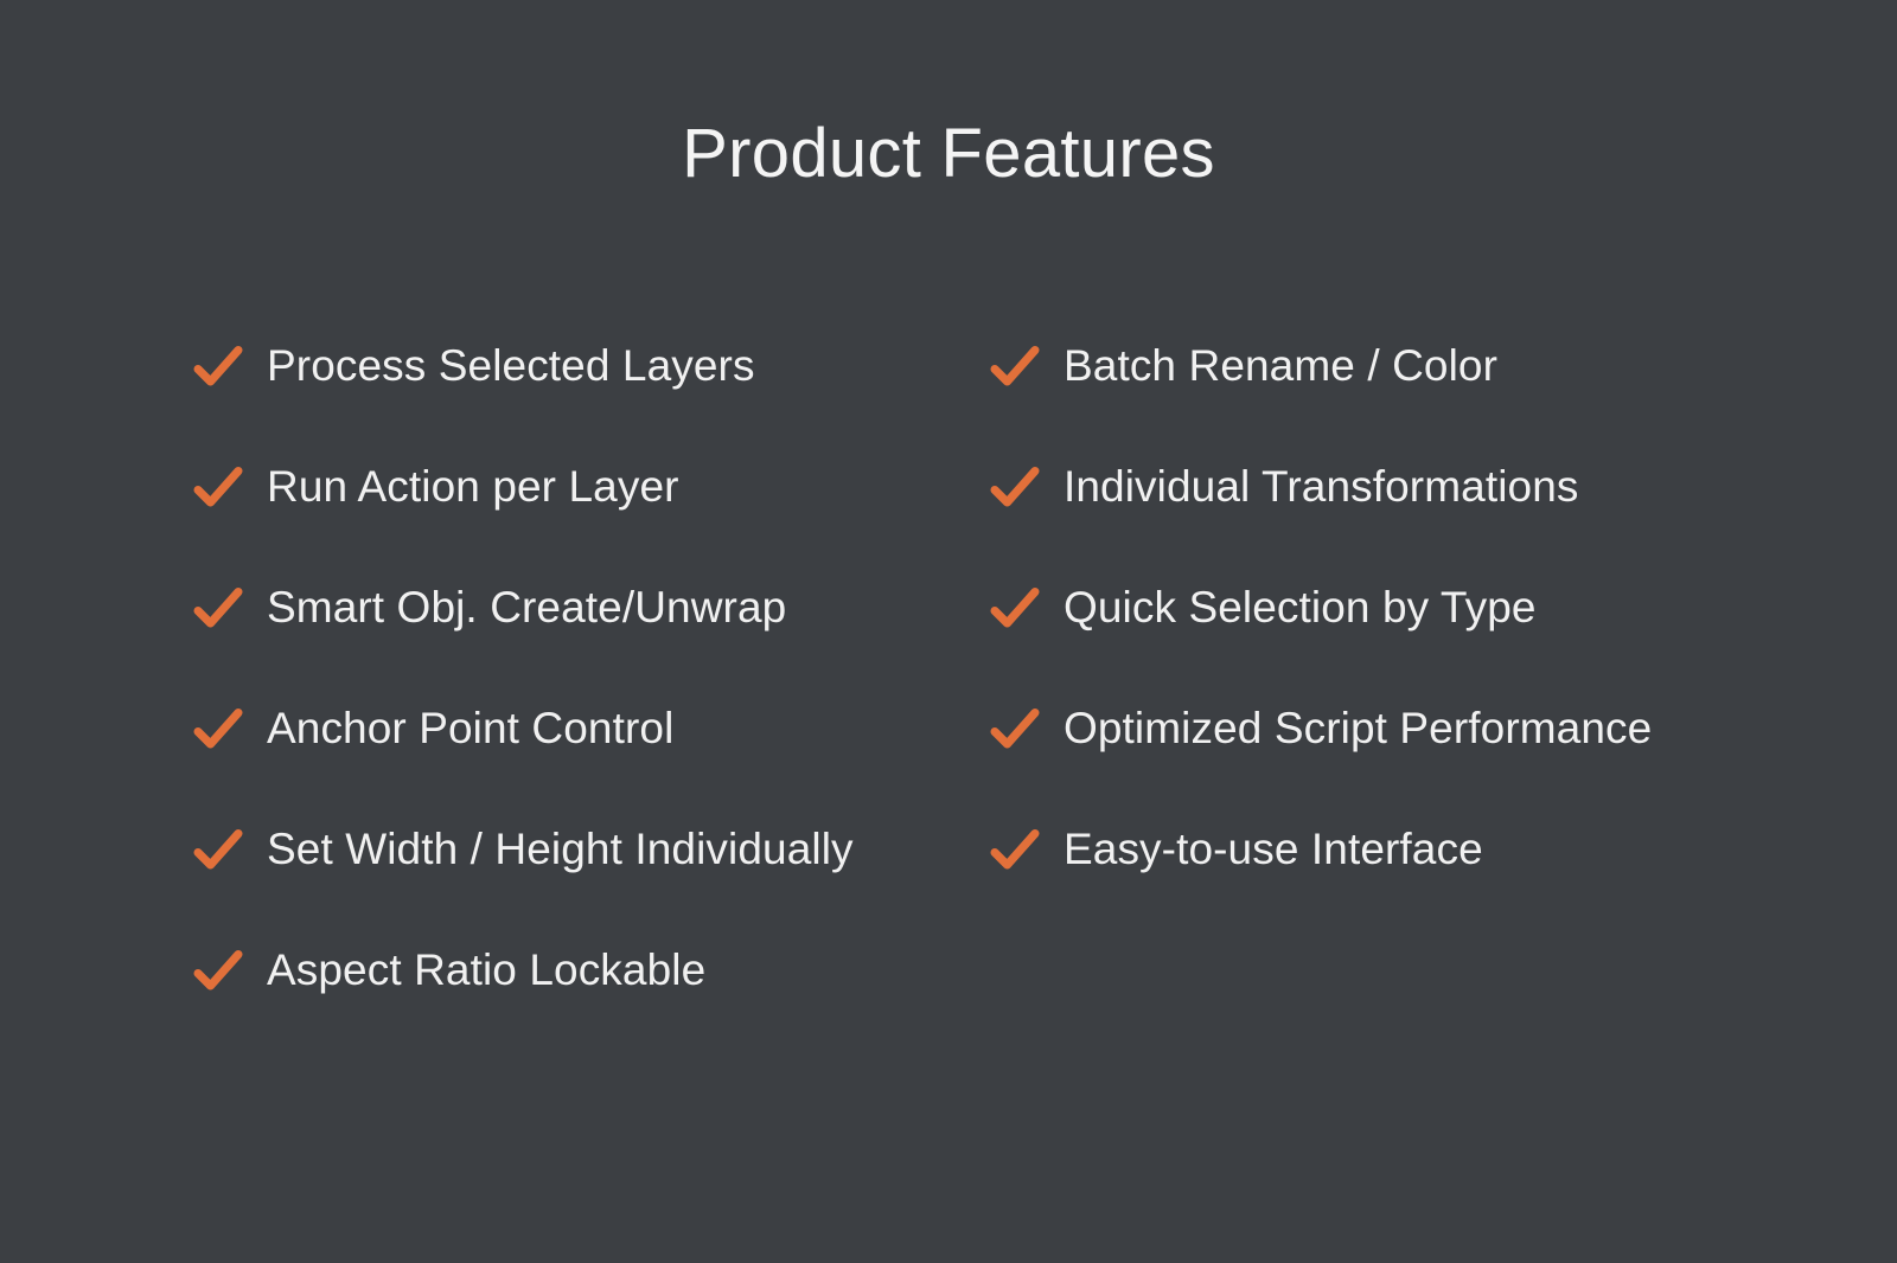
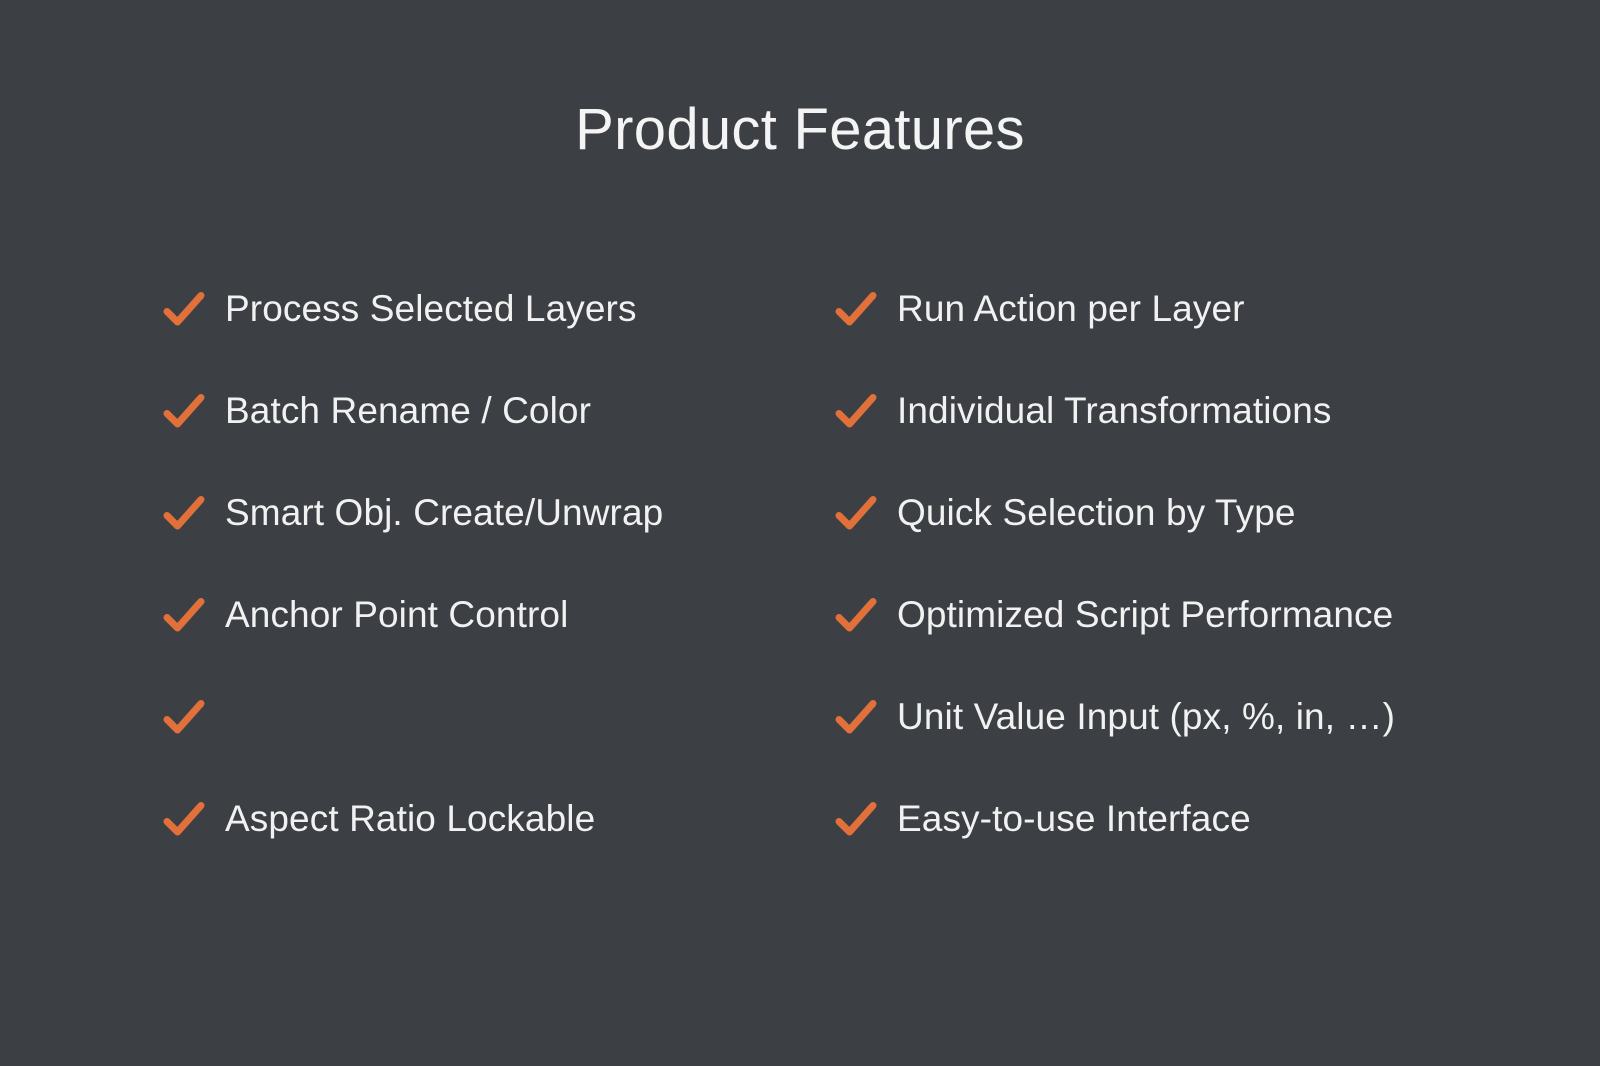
  Product Features
  Process Selected Layers
- Run Action per Layer
+ Batch Rename / Color
  Smart Obj. Create/Unwrap
  Anchor Point Control
- Set Width / Height Individually
  Aspect Ratio Lockable
- Batch Rename / Color
+ Run Action per Layer
  Individual Transformations
  Quick Selection by Type
  Optimized Script Performance
+ Unit Value Input (px, %, in, …)
  Easy-to-use Interface
